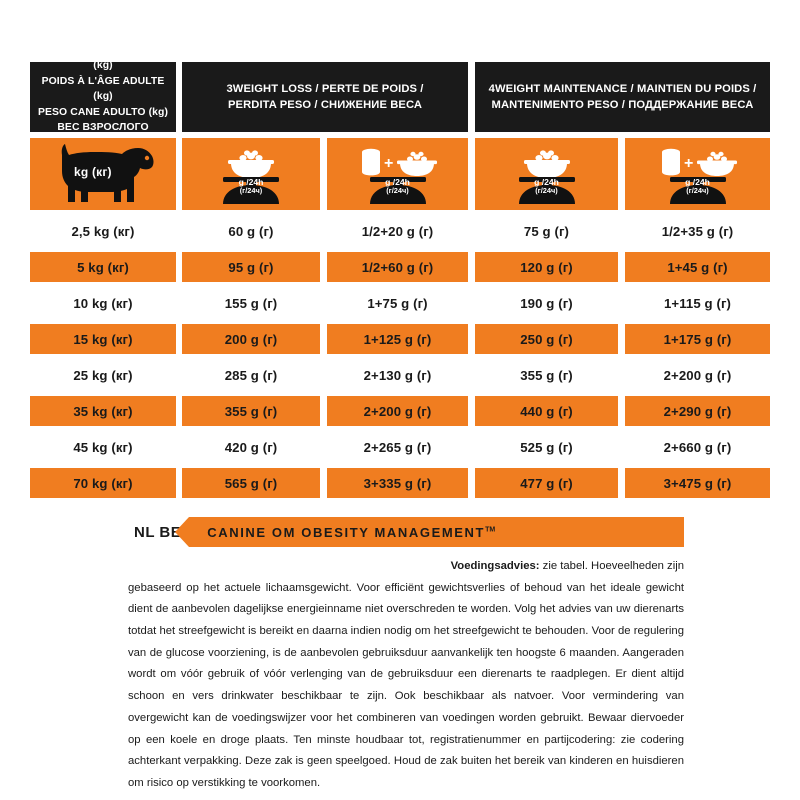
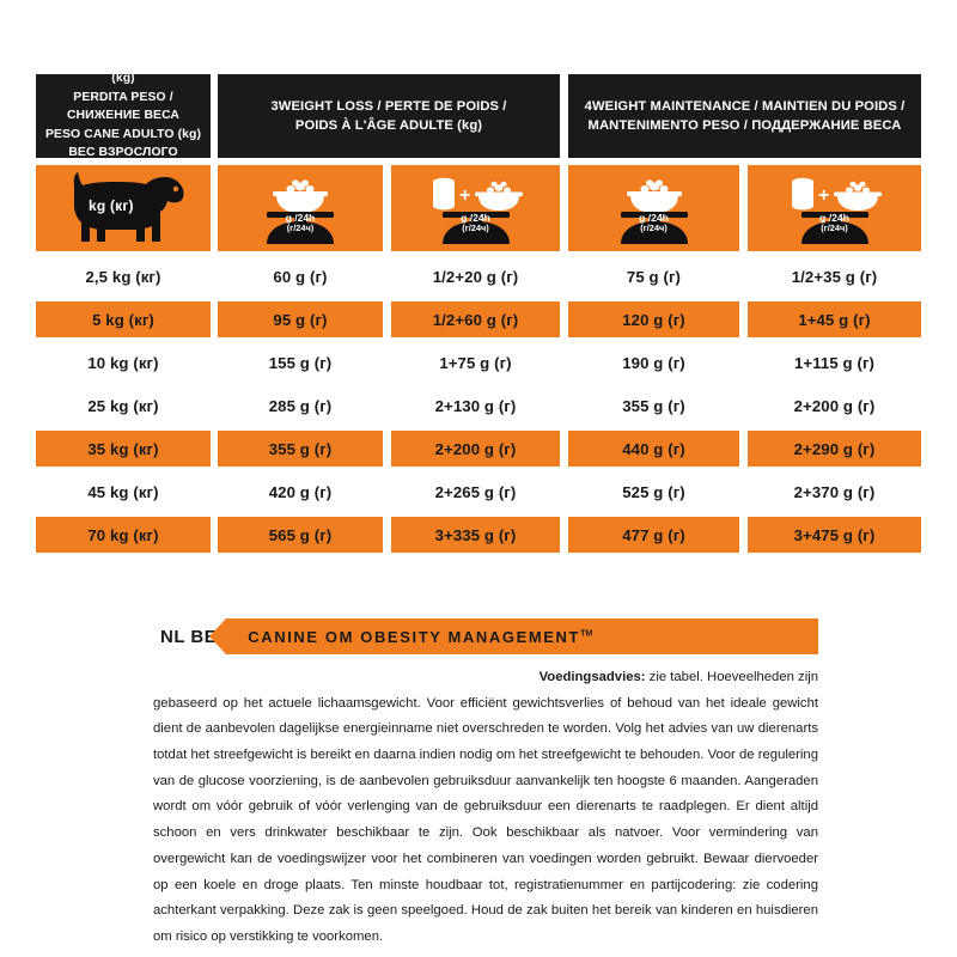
- POIDS À L'ÂGE ADULTE (kg)
+ PERDITA PESO / СНИЖЕНИЕ ВЕСА
  PESO CANE ADULTO (kg)
  3WEIGHT LOSS / PERTE DE POIDS /
- PERDITA PESO / СНИЖЕНИЕ ВЕСА
+ POIDS À L'ÂGE ADULTE (kg)
  4WEIGHT MAINTENANCE / MAINTIEN DU POIDS /
  MANTENIMENTO PESO / ПОДДЕРЖАНИЕ ВЕСА
  kg (кг)
  g /24h
  (г/24ч)
  +
  g /24h
  (г/24ч)
  g /24h
  (г/24ч)
  +
  g /24h
  (г/24ч)
  2,5 kg (кг)
  60 g (г)
  1/2+20 g (г)
  75 g (г)
  1/2+35 g (г)
  5 kg (кг)
  95 g (г)
  1/2+60 g (г)
  120 g (г)
  1+45 g (г)
  10 kg (кг)
  155 g (г)
  1+75 g (г)
  190 g (г)
  1+115 g (г)
- 15 kg (кг)
- 200 g (г)
- 1+125 g (г)
- 250 g (г)
- 1+175 g (г)
  25 kg (кг)
  285 g (г)
  2+130 g (г)
  355 g (г)
  2+200 g (г)
  35 kg (кг)
  355 g (г)
  2+200 g (г)
  440 g (г)
  2+290 g (г)
  45 kg (кг)
  420 g (г)
  2+265 g (г)
  525 g (г)
- 2+660 g (г)
+ 2+370 g (г)
  70 kg (кг)
  565 g (г)
  3+335 g (г)
  477 g (г)
  3+475 g (г)
  NL B
  CANINE OM OBESITY MANAGEMENT
  Voedingsadvies: zie tabel. Hoeveelheden zijn
  gebaseerd op het actuele lichaamsgewicht. Voor efficiënt gewichtsverlies of behoud van het ideale gewicht dient de aanbevolen dagelijkse energieinname niet overschreden te worden. Volg het advies van uw dierenarts totdat het streefgewicht is bereikt en daarna indien nodig om het streefgewicht te behouden. Voor de regulering van de glucose voorziening, is de aanbevolen gebruiksduur aanvankelijk ten hoogste 6 maanden. Aangeraden wordt om vóór gebruik of vóór verlenging van de gebruiksduur een dierenarts te raadplegen. Er dient altijd schoon en vers drinkwater beschikbaar te zijn. Ook beschikbaar als natvoer. Voor vermindering van overgewicht kan de voedingswijzer voor het combineren van voedingen worden gebruikt. Bewaar diervoeder op een koele en droge plaats. Ten minste houdbaar tot, registratienummer en partijcodering: zie codering achterkant verpakking. Deze zak is geen speelgoed. Houd de zak buiten het bereik van kinderen en huisdieren om risico op verstikking te voorkomen.
